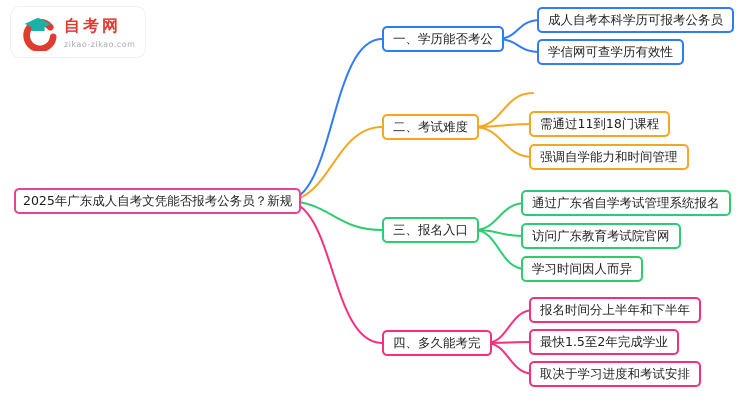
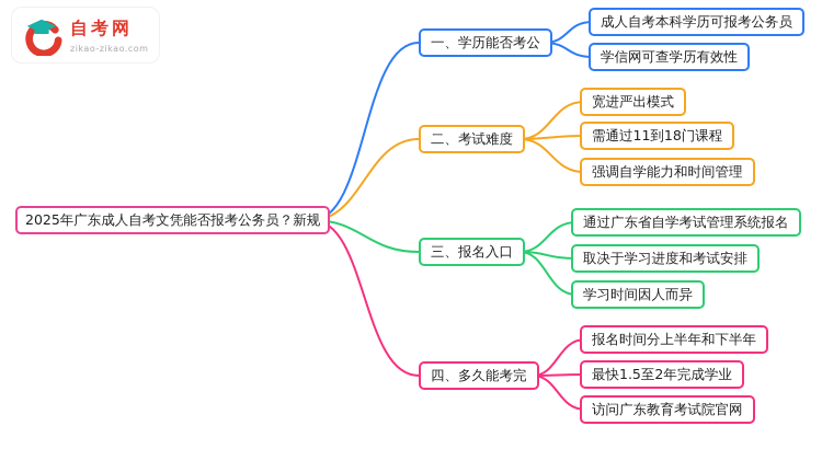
  自考网
  zikao-zikao.com
  2025年广东成人自考文凭能否报考公务员？新规
  一、学历能否考公
  成人自考本科学历可报考公务员
  学信网可查学历有效性
  二、考试难度
+ 宽进严出模式
  需通过11到18门课程
  强调自学能力和时间管理
  三、报名入口
  通过广东省自学考试管理系统报名
- 访问广东教育考试院官网
+ 取决于学习进度和考试安排
  学习时间因人而异
  四、多久能考完
  报名时间分上半年和下半年
  最快1.5至2年完成学业
- 取决于学习进度和考试安排
+ 访问广东教育考试院官网
